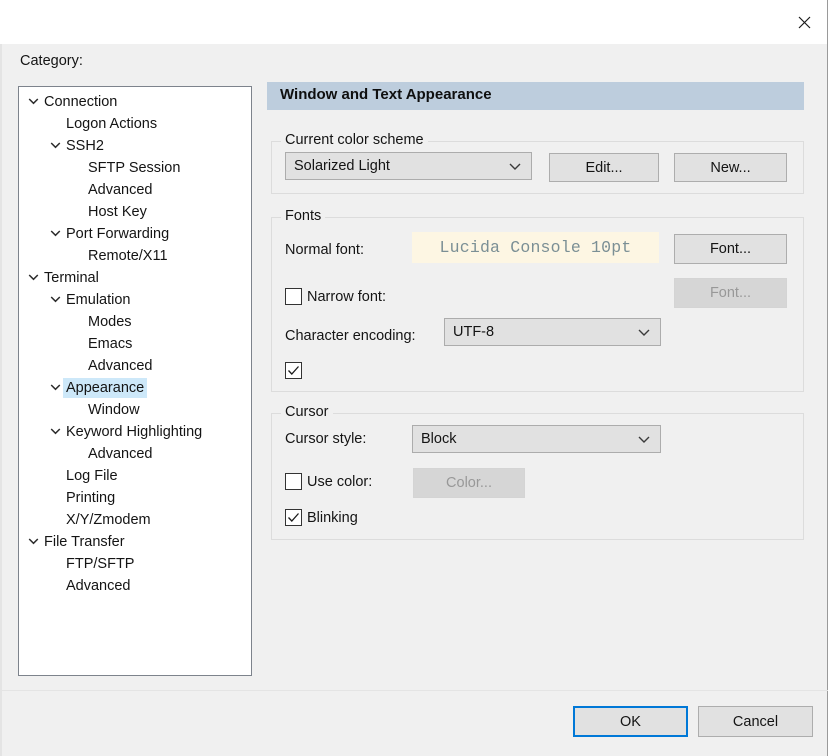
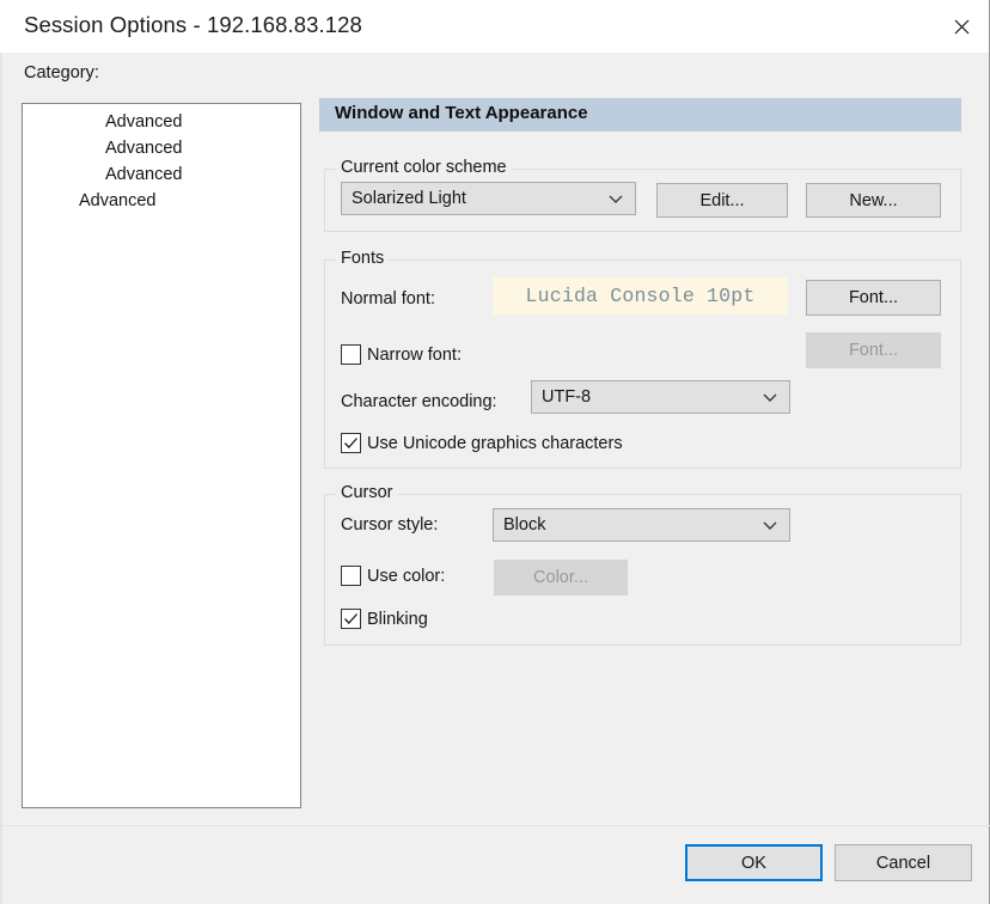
+ Session Options - 192.168.83.128
  Category:
- Connection
- Logon Actions
- SSH2
- SFTP Session
  Advanced
- Host Key
- Port Forwarding
- Remote/X11
- Terminal
- Emulation
- Modes
- Emacs
  Advanced
- Appearance
- Window
- Keyword Highlighting
  Advanced
- Log File
- Printing
- X/Y/Zmodem
- File Transfer
- FTP/SFTP
  Advanced
  Window and Text Appearance
  Current color scheme
  Solarized Light
  Edit...
  New...
  Fonts
  Normal font:
  Lucida Console 10pt
  Font...
  Narrow font:
  Font...
  Character encoding:
  UTF-8
+ Use Unicode graphics characters
  Cursor
  Cursor style:
  Block
  Use color:
  Color...
  Blinking
  OK
  Cancel
